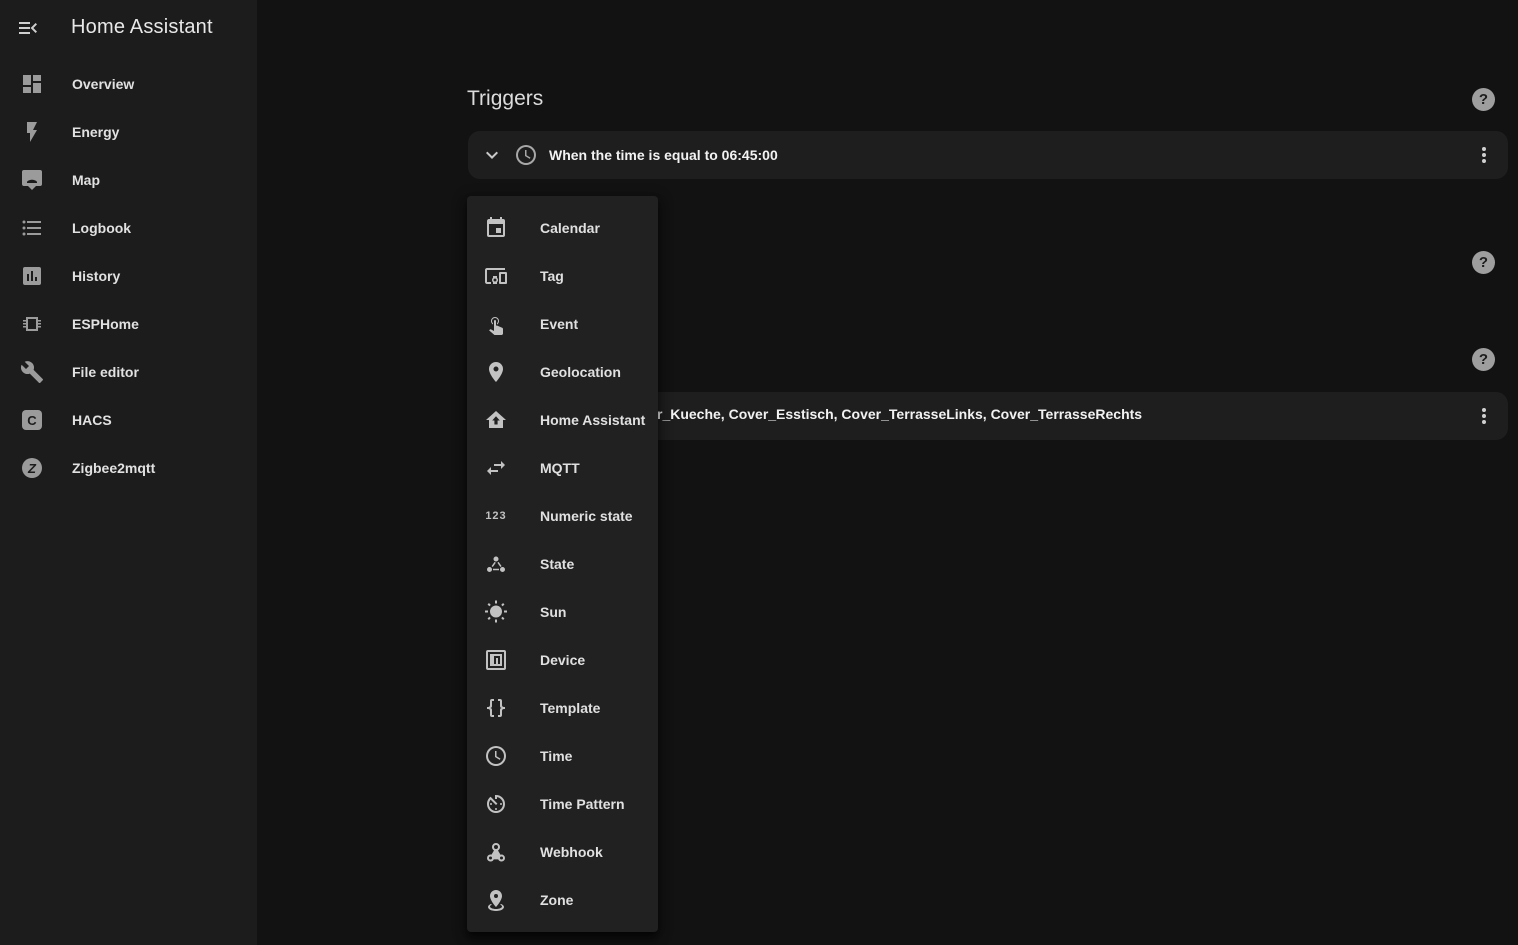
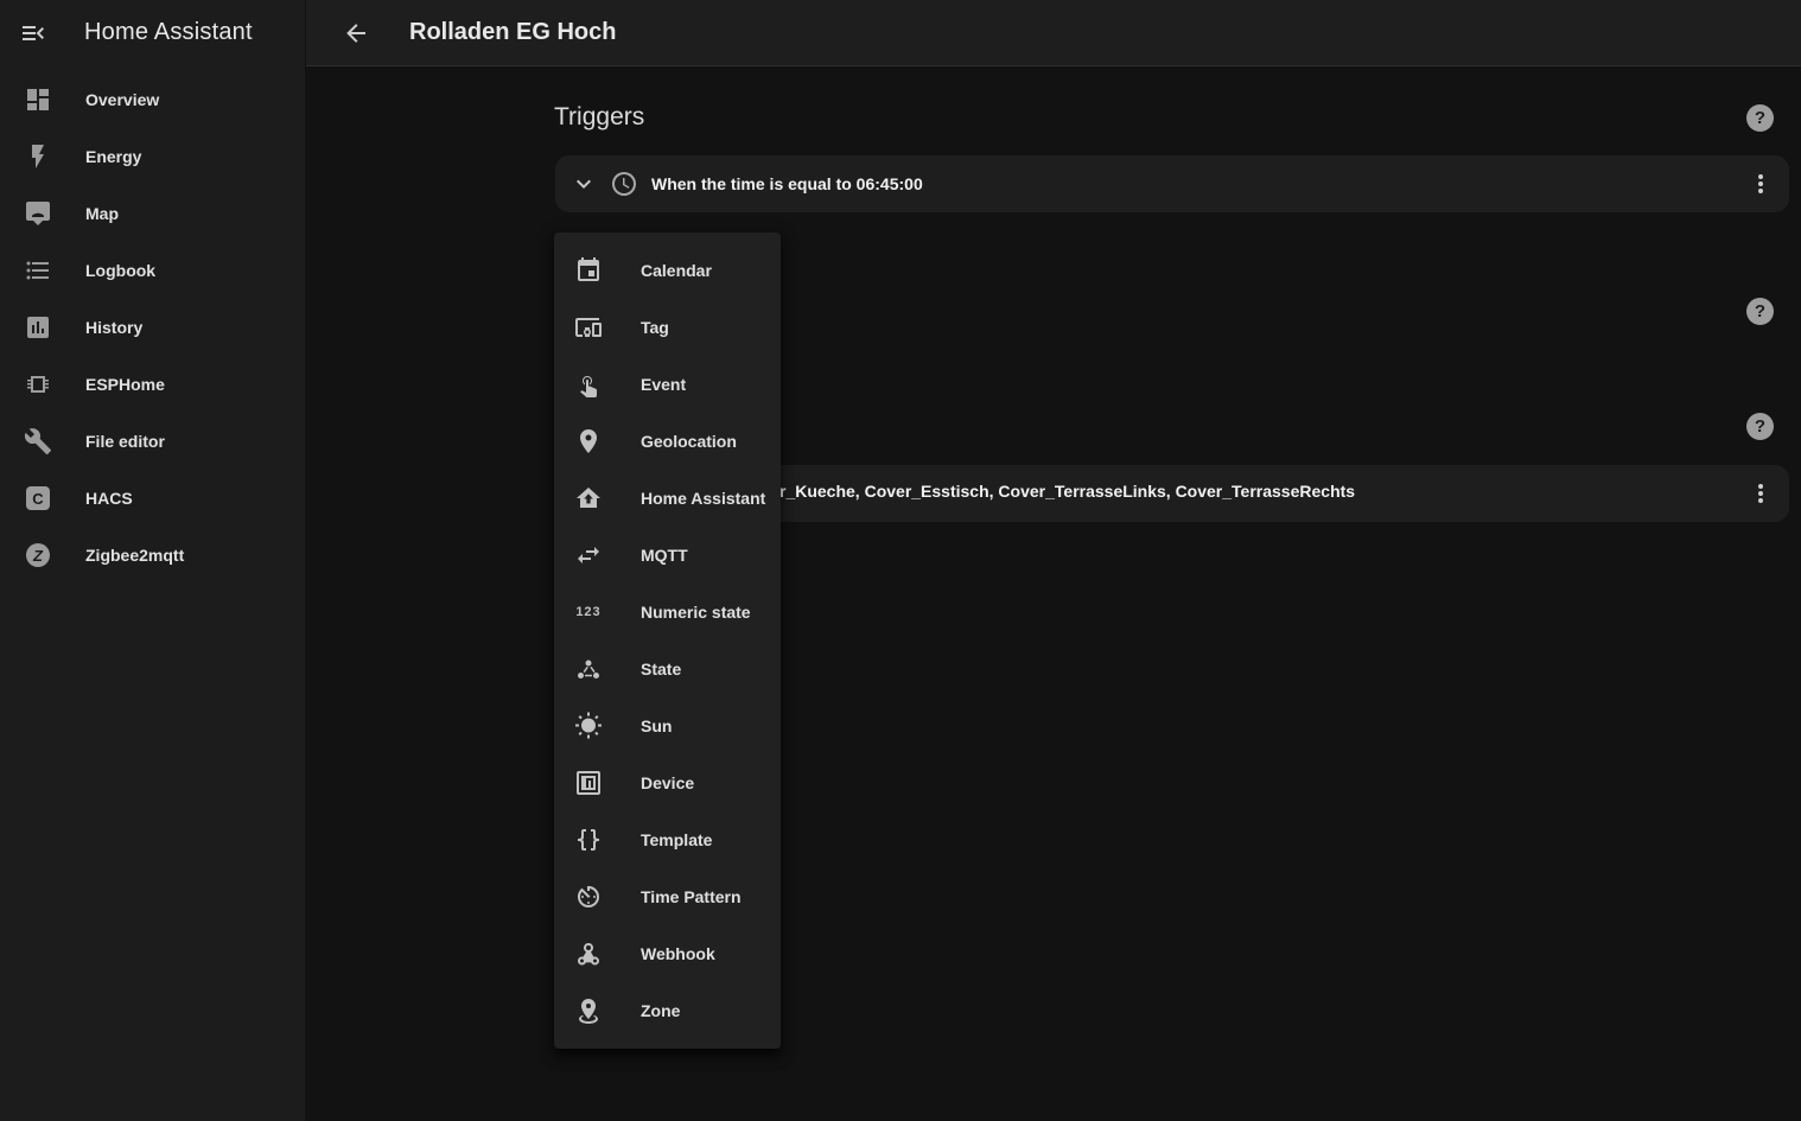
  Home Assistant
  Overview
  Energy
  Map
  Logbook
  History
  ESPHome
  File editor
  C
  HACS
  Z
  Zigbee2mqtt
+ Rolladen EG Hoch
  Triggers
  ?
  ?
  ?
  When the time is equal to 06:45:00
  r_Kueche, Cover_Esstisch, Cover_TerrasseLinks, Cover_TerrasseRechts
  Calendar
  Tag
  Event
  Geolocation
  Home Assistant
  MQTT
  123
  Numeric state
  State
  Sun
  Device
  Template
- Time
  Time Pattern
  Webhook
  Zone
